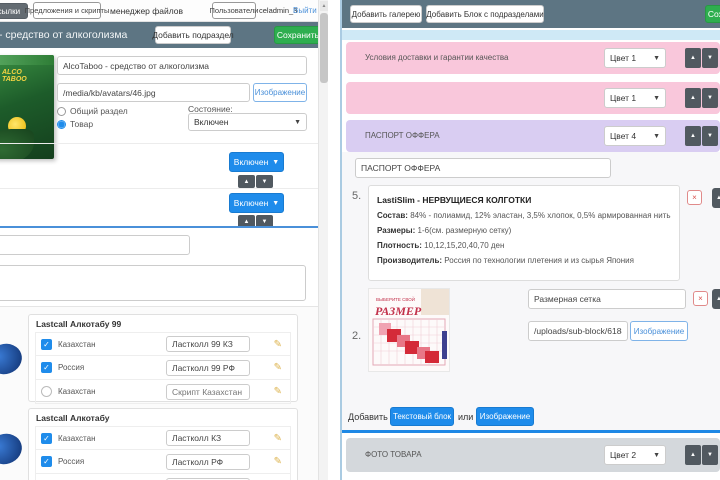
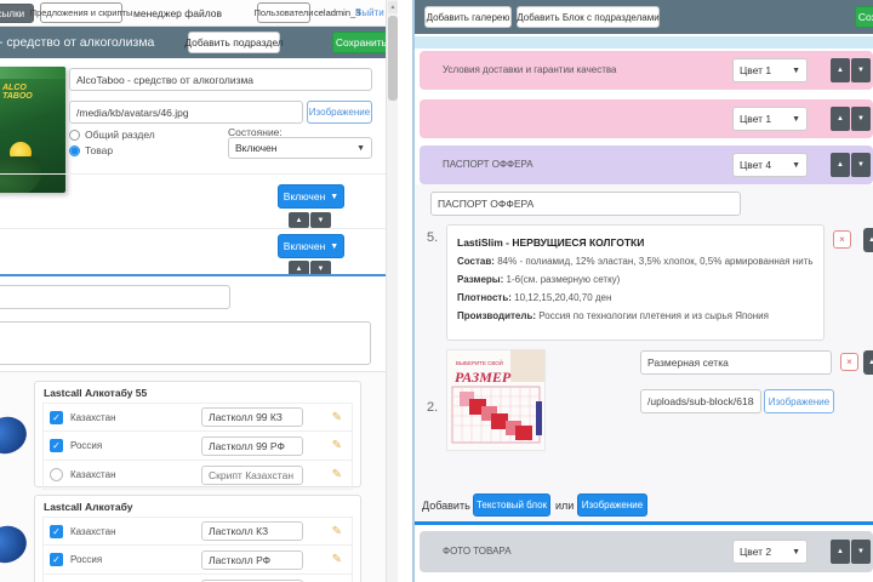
  Предложения и скрипты
  менеджер файлов
  Пользователи
  celadmin_3
  Выйти
  - средство от алкоголизма
  Добавить подраздел
  Сохранить
  AlcoTaboo - средство от алкоголизма
  /media/kb/avatars/46.jpg
  Изображение
  Общий раздел
  Товар
  Состояние:
  Включен
  Включен
  Включен
- Lastcall Алкотабу 99
+ Lastcall Алкотабу 55
  ✓
  Казахстан
  Ластколл 99 КЗ
  ✎
  ✓
  Россия
  Ластколл 99 РФ
  ✎
  Казахстан
  Скрипт Казахстан
  ✎
  Lastcall Алкотабу
  ✓
  Казахстан
  Ластколл КЗ
  ✎
  ✓
  Россия
  Ластколл РФ
  ✎
  Добавить галерею
  Добавить Блок с подразделами
  Условия доставки и гарантии качества
  Цвет 1
  Цвет 1
  ПАСПОРТ ОФФЕРА
  Цвет 4
  ПАСПОРТ ОФФЕРА
  5.
  LastiSlim - НЕРВУЩИЕСЯ КОЛГОТКИ
  Состав: 84% - полиамид, 12% эластан, 3,5% хлопок, 0,5% армированная нить
  Размеры: 1-6(см. размерную сетку)
  Плотность: 10,12,15,20,40,70 ден
  Производитель: Россия по технологии плетения и из сырья Япония
  ×
  2.
  РАЗМЕР
  Размерная сетка
  /uploads/sub-block/618
  Изображение
  ×
  Добавить
  Текстовый блок
  или
  Изображение
  ФОТО ТОВАРА
  Цвет 2
